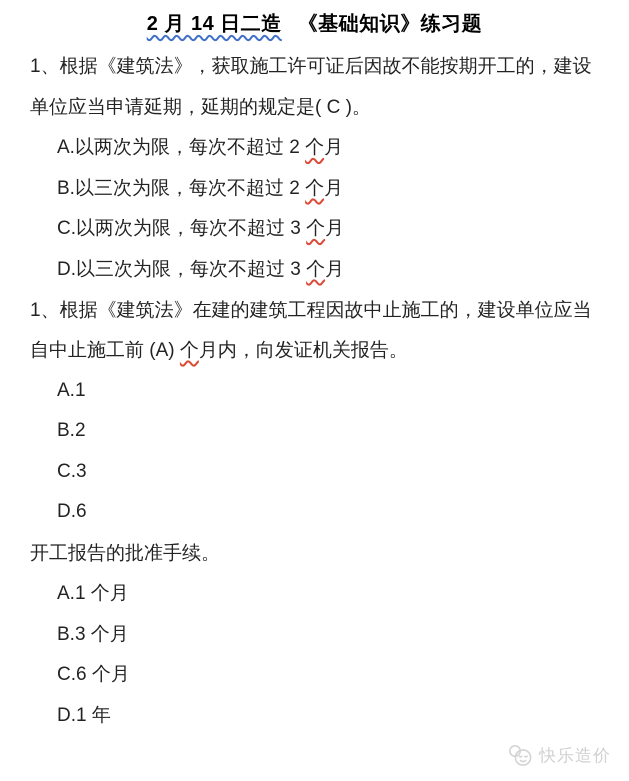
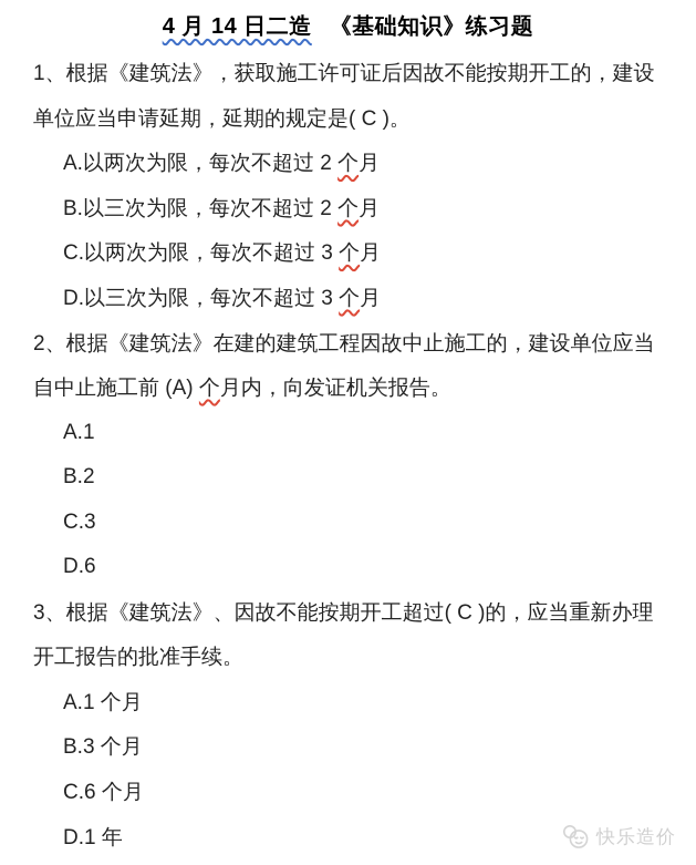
- 2 月 14 日二造
+ 4 月 14 日二造
  《基础知识》练习题
  1、根据《建筑法》，获取施工许可证后因故不能按期开工的，建设
  单位应当申请延期，延期的规定是( C )。
  A.以两次为限，每次不超过 2
  个
  月
  B.以三次为限，每次不超过 2
  个
  月
  C.以两次为限，每次不超过 3
  个
  月
  D.以三次为限，每次不超过 3
  个
  月
- 1、根据《建筑法》在建的建筑工程因故中止施工的，建设单位应当
+ 2、根据《建筑法》在建的建筑工程因故中止施工的，建设单位应当
  自中止施工前 (A)
  个
  月内，向发证机关报告。
  A.1
  B.2
  C.3
  D.6
+ 3、根据《建筑法》、因故不能按期开工超过( C )的，应当重新办理
  开工报告的批准手续。
  A.1 个月
  B.3 个月
  C.6 个月
  D.1 年
  快乐造价
